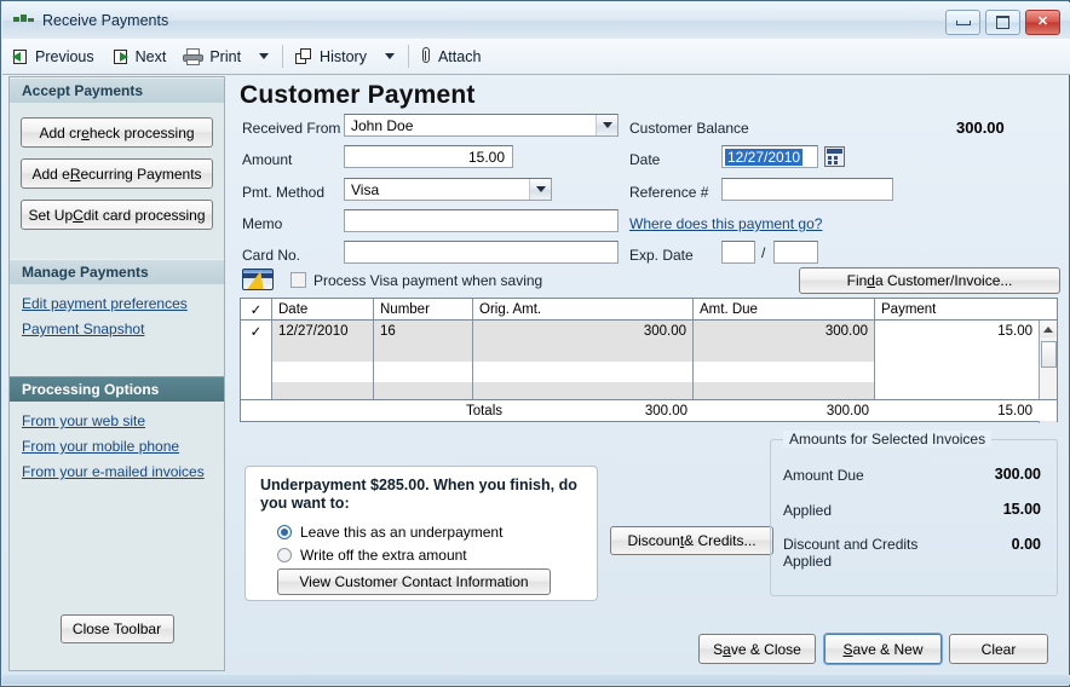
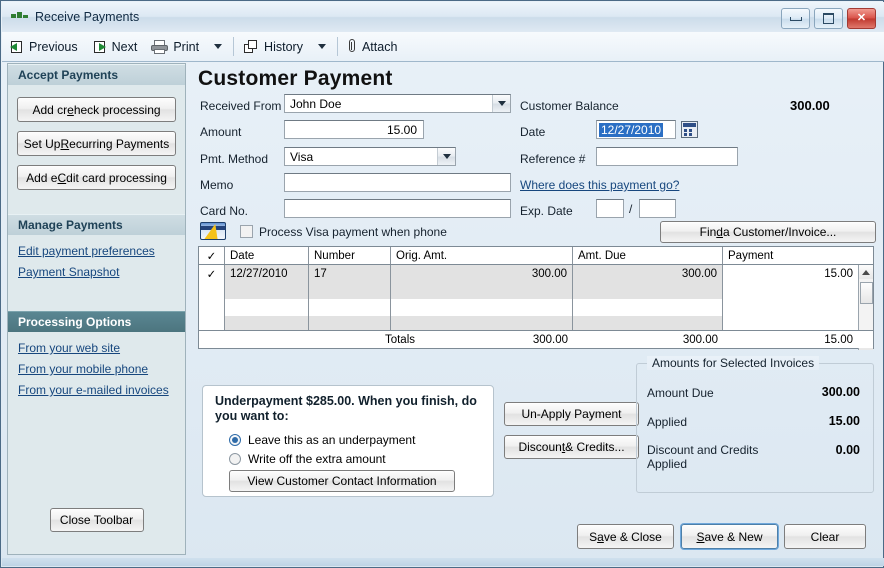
  Receive Payments
  ✕
  Previous
  Next
  Print
  History
  Attach
  Accept Payments
  Add cr
  e
  heck processing
- Add e
+ Set Up
  R
  ecurring Payments
- Set Up
+ Add e
  C
  dit card processing
  Manage Payments
  Edit payment preferences
  Payment Snapshot
  Processing Options
  From your web site
  From your mobile phone
  From your e-mailed invoices
  Close Toolbar
  Customer Payment
  Received From
  John Doe
  Amount
  15.00
  Pmt. Method
  Visa
  Memo
  Card No.
- Process Visa payment when saving
+ Process Visa payment when phone
  Customer Balance
  300.00
  Date
  12/27/2010
  Reference #
  Where does this payment go?
  Exp. Date
  /
  Fin
  d
  a Customer/Invoice...
  ✓
  Date
  Number
  Orig. Amt.
  Amt. Due
  Payment
  ✓
  12/27/2010
- 16
+ 17
  300.00
  300.00
  15.00
  Totals
  300.00
  300.00
  15.00
  Underpayment $285.00. When you finish, do you want to:
  Leave this as an underpayment
  Write off the extra amount
  View Customer Contact Information
+ Un-Apply Payment
  Discoun
  t
  & Credits...
  Amounts for Selected Invoices
  Amount Due
  300.00
  Applied
  15.00
  Discount and Credits Applied
  0.00
  S
  a
  ve & Close
  S
  ave & New
  Clear
